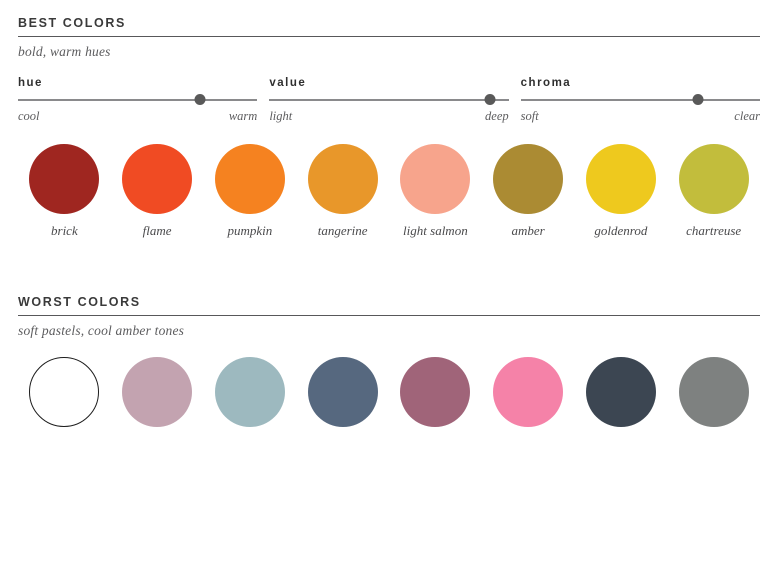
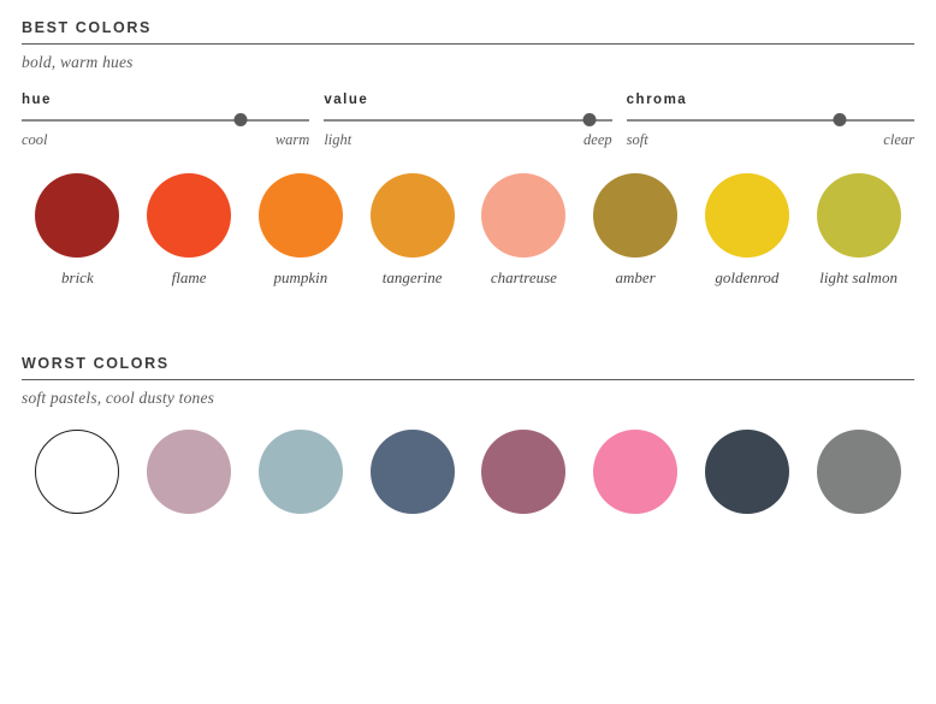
  BEST COLORS
  bold, warm hues
  hue
  cool
  warm
  value
  light
  deep
  chroma
  soft
  clear
  brick
  flame
  pumpkin
  tangerine
- light salmon
+ chartreuse
  amber
  goldenrod
- chartreuse
+ light salmon
  WORST COLORS
- soft pastels, cool amber tones
+ soft pastels, cool dusty tones
